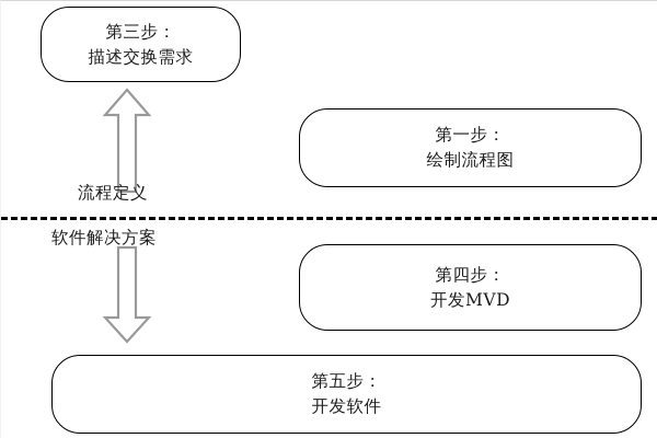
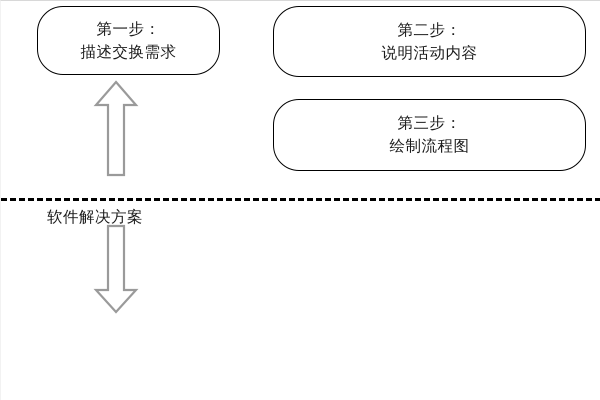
- 第三步：
+ 第一步：
  描述交换需求
+ 第二步：
+ 说明活动内容
- 第一步：
+ 第三步：
  绘制流程图
- 第四步：
- 开发MVD
- 第五步：
- 开发软件
- 流程定义
  软件解决方案
